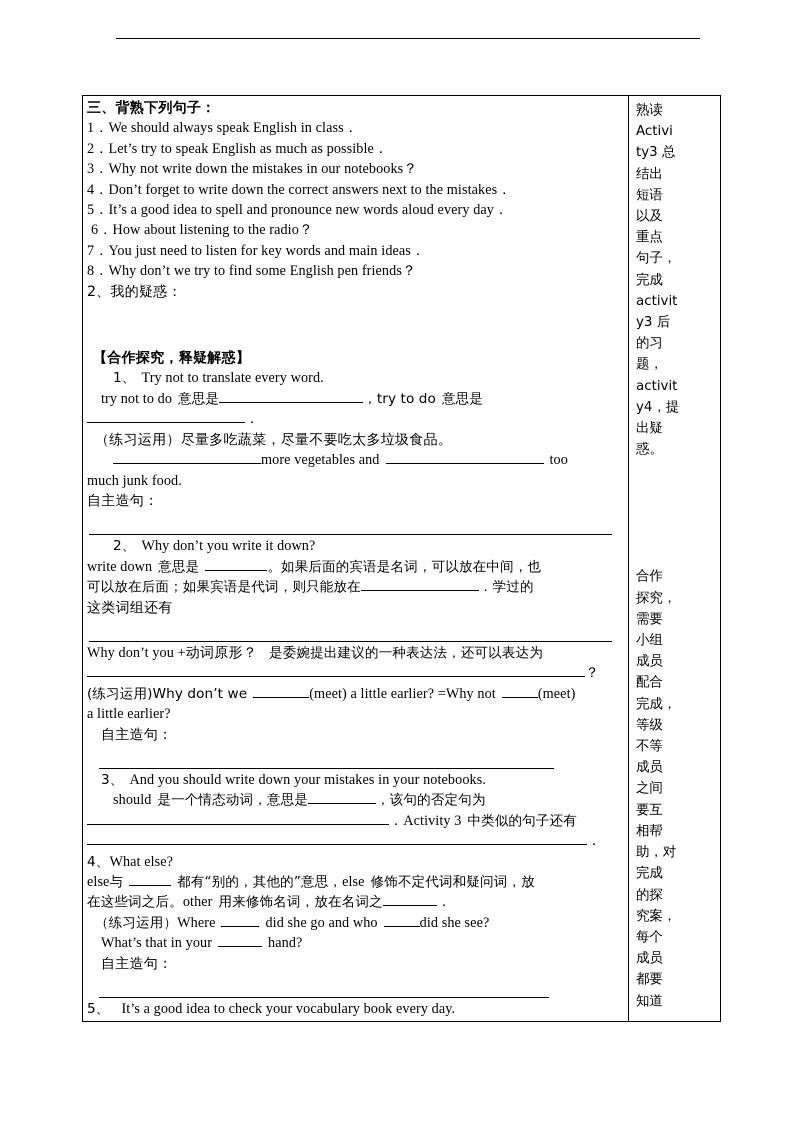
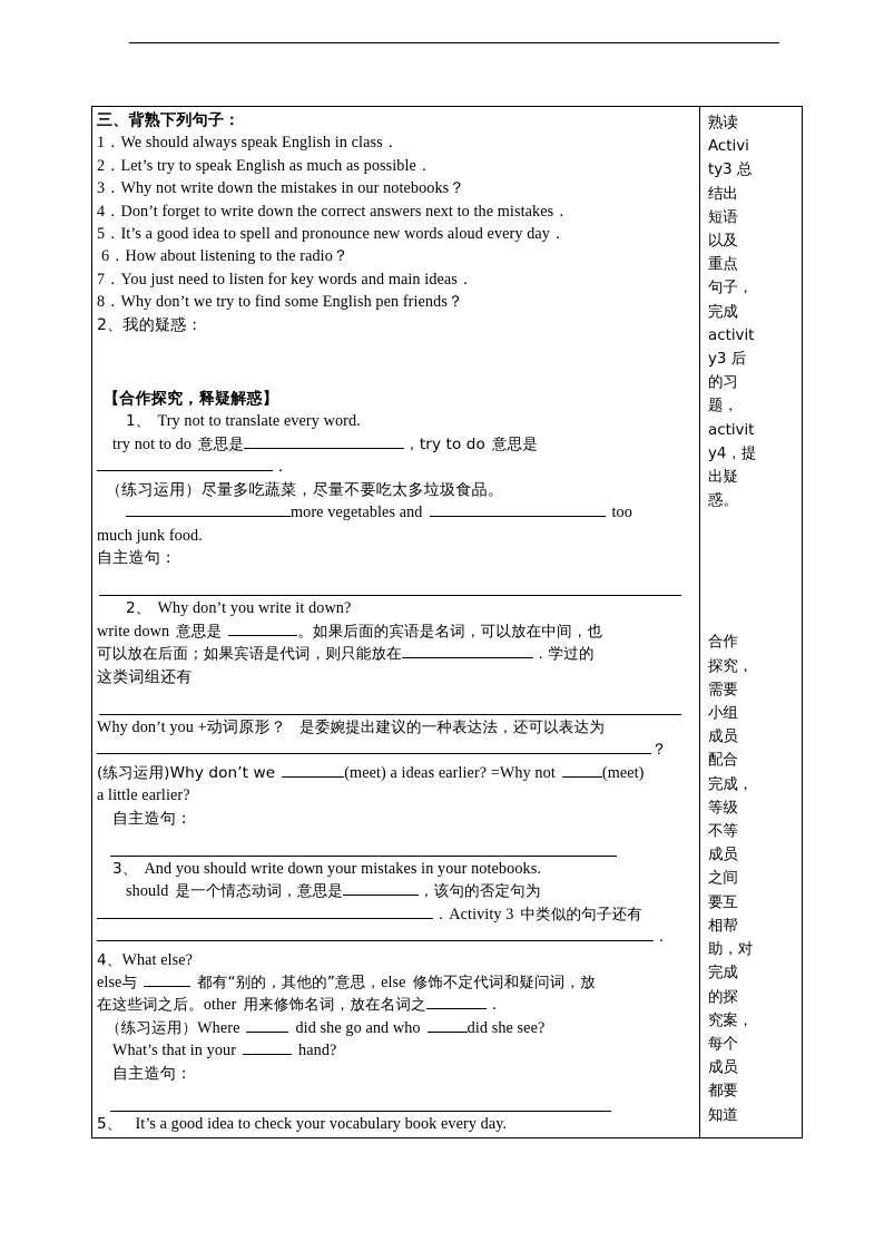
- 三、背熟下列句子： 1．We should always speak English in class． 2．Let’s try to speak English as much as possible． 3．Why not write down the mistakes in our notebooks？ 4．Don’t forget to write down the correct answers next to the mistakes． 5．It’s a good idea to spell and pronounce new words aloud every day． 6．How about listening to the radio？ 7．You just need to listen for key words and main ideas． 8．Why don’t we try to find some English pen friends？ 2、我的疑惑： 【合作探究，释疑解惑】 1、 Try not to translate every word. try not to do 意思是 ，try to do 意思是 ． （练习运用）尽量多吃蔬菜，尽量不要吃太多垃圾食品。 more vegetables and too much junk food. 自主造句： 2、 Why don’t you write it down? write down 意思是 。如果后面的宾语是名词，可以放在中间，也 可以放在后面；如果宾语是代词，则只能放在 ．学过的 这类词组还有 Why don’t you +动词原形？ 是委婉提出建议的一种表达法，还可以表达为 ？ (练习运用)Why don’t we (meet) a little earlier? =Why not (meet) a little earlier? 自主造句： 3、 And you should write down your mistakes in your notebooks. should 是一个情态动词，意思是 ，该句的否定句为 ．Activity 3 中类似的句子还有 ． 4、What else? else与 都有“别的，其他的”意思，else 修饰不定代词和疑问词，放 在这些词之后。other 用来修饰名词，放在名词之 ． （练习运用）Where did she go and who did she see? What’s that in your hand? 自主造句： 5、 It’s a good idea to check your vocabulary book every day.	熟读 Activi ty3 总 结出 短语 以及 重点 句子， 完成 activit y3 后 的习 题， activit y4，提 出疑 惑。 合作 探究， 需要 小组 成员 配合 完成， 等级 不等 成员 之间 要互 相帮 助，对 完成 的探 究案， 每个 成员 都要 知道
+ 三、背熟下列句子： 1．We should always speak English in class． 2．Let’s try to speak English as much as possible． 3．Why not write down the mistakes in our notebooks？ 4．Don’t forget to write down the correct answers next to the mistakes． 5．It’s a good idea to spell and pronounce new words aloud every day． 6．How about listening to the radio？ 7．You just need to listen for key words and main ideas． 8．Why don’t we try to find some English pen friends？ 2、我的疑惑： 【合作探究，释疑解惑】 1、 Try not to translate every word. try not to do 意思是 ，try to do 意思是 ． （练习运用）尽量多吃蔬菜，尽量不要吃太多垃圾食品。 more vegetables and too much junk food. 自主造句： 2、 Why don’t you write it down? write down 意思是 。如果后面的宾语是名词，可以放在中间，也 可以放在后面；如果宾语是代词，则只能放在 ．学过的 这类词组还有 Why don’t you +动词原形？ 是委婉提出建议的一种表达法，还可以表达为 ？ (练习运用)Why don’t we (meet) a ideas earlier? =Why not (meet) a little earlier? 自主造句： 3、 And you should write down your mistakes in your notebooks. should 是一个情态动词，意思是 ，该句的否定句为 ．Activity 3 中类似的句子还有 ． 4、What else? else与 都有“别的，其他的”意思，else 修饰不定代词和疑问词，放 在这些词之后。other 用来修饰名词，放在名词之 ． （练习运用）Where did she go and who did she see? What’s that in your hand? 自主造句： 5、 It’s a good idea to check your vocabulary book every day.	熟读 Activi ty3 总 结出 短语 以及 重点 句子， 完成 activit y3 后 的习 题， activit y4，提 出疑 惑。 合作 探究， 需要 小组 成员 配合 完成， 等级 不等 成员 之间 要互 相帮 助，对 完成 的探 究案， 每个 成员 都要 知道
